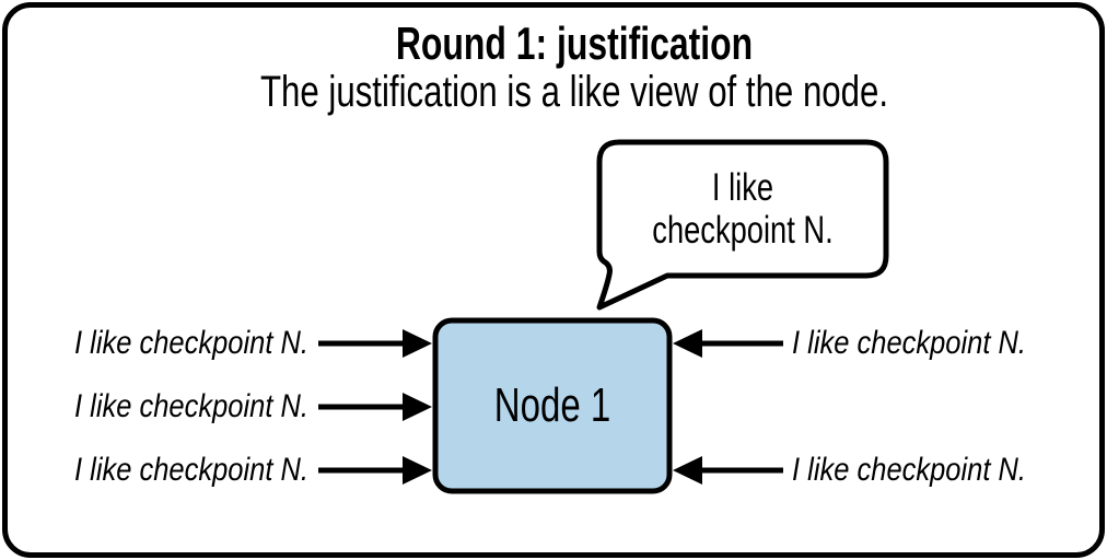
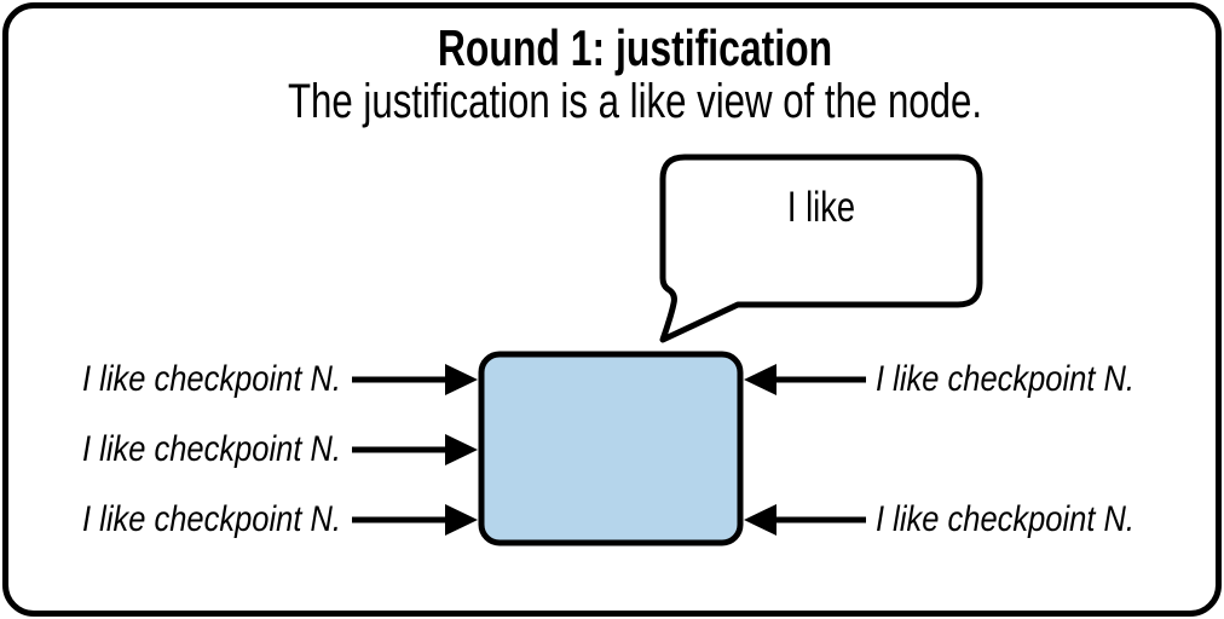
  Round 1: justification
  The justification is a like view of the node.
  I like
- checkpoint N.
- Node 1
  I like checkpoint N.
  I like checkpoint N.
  I like checkpoint N.
  I like checkpoint N.
  I like checkpoint N.
